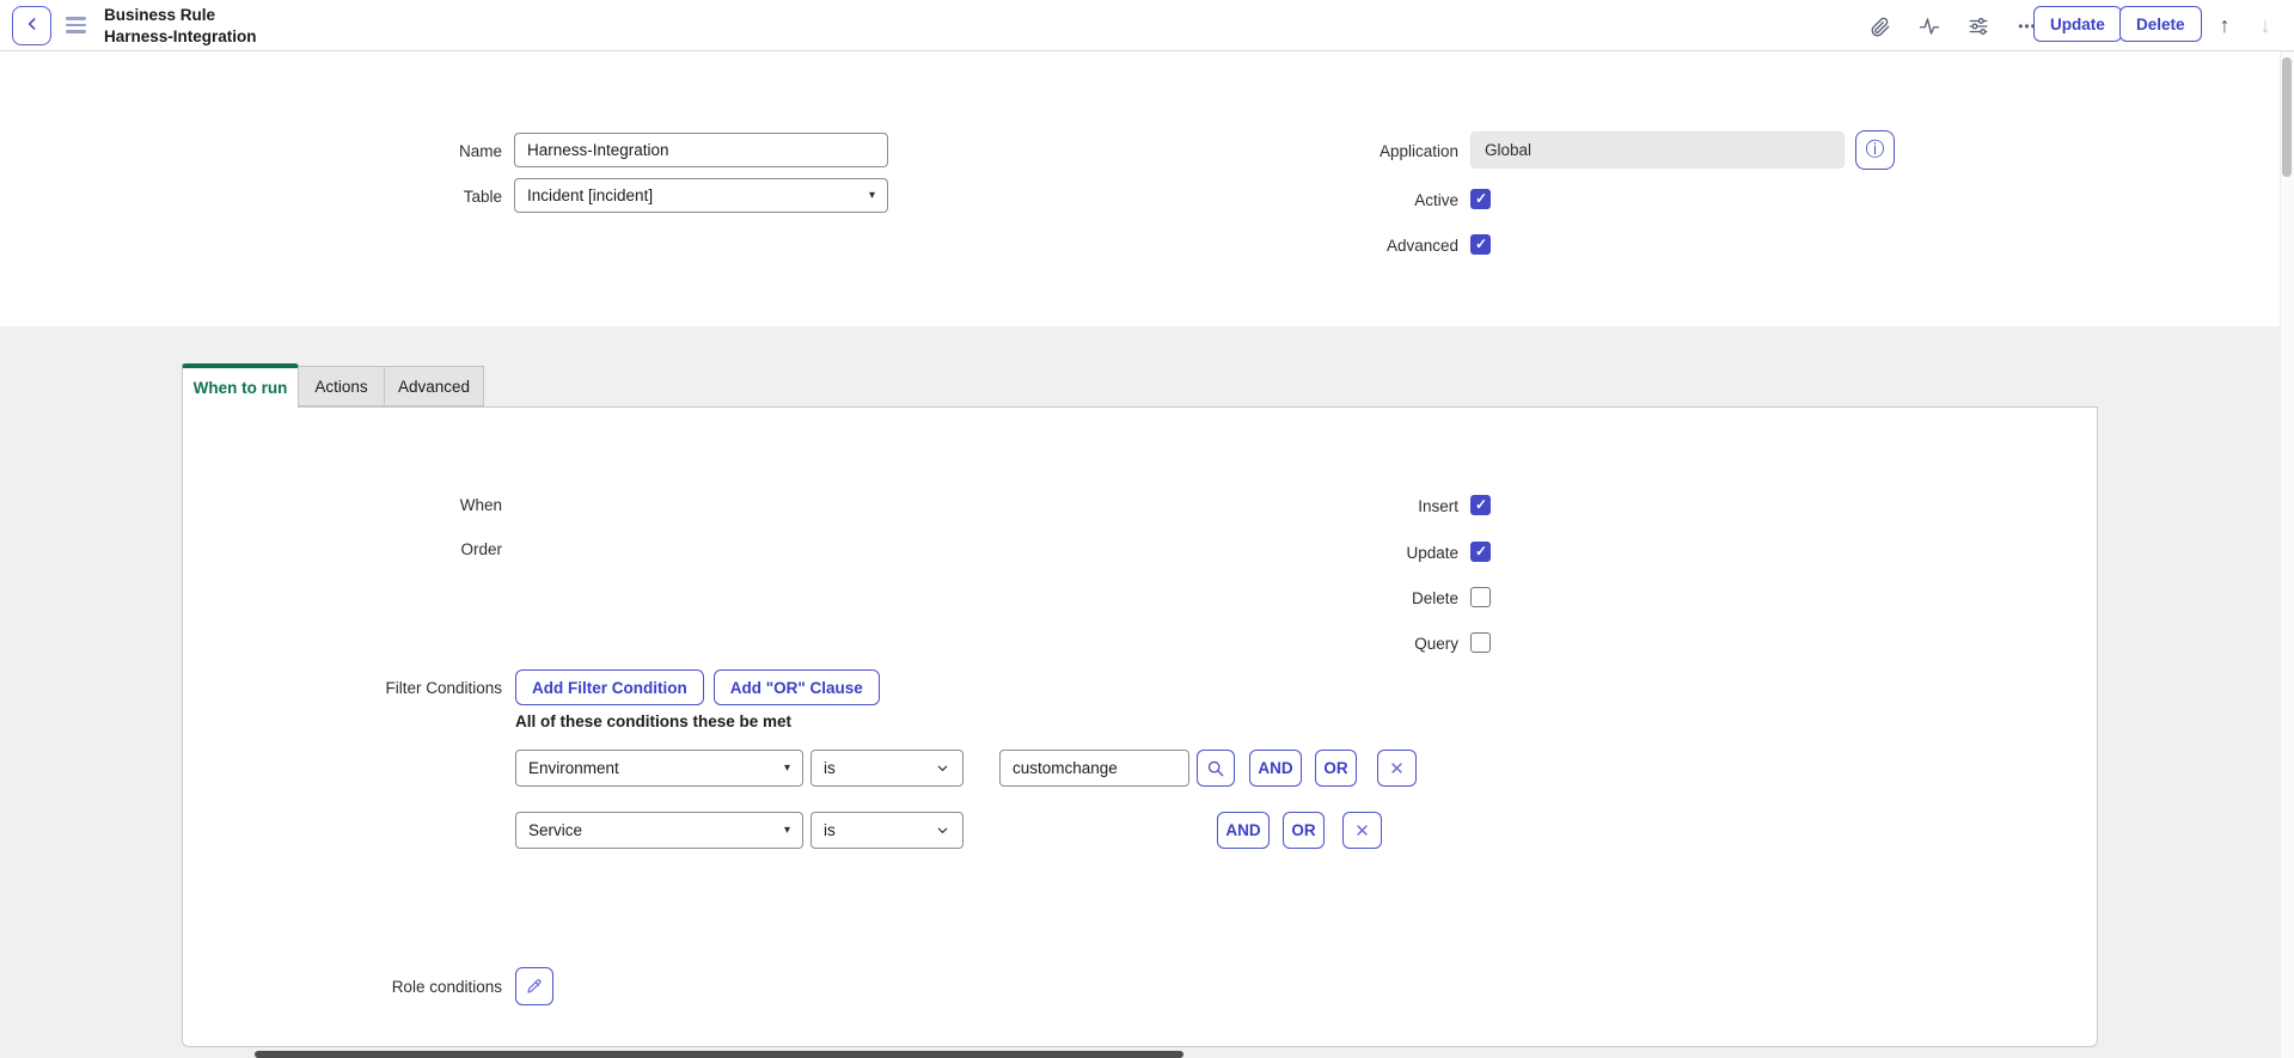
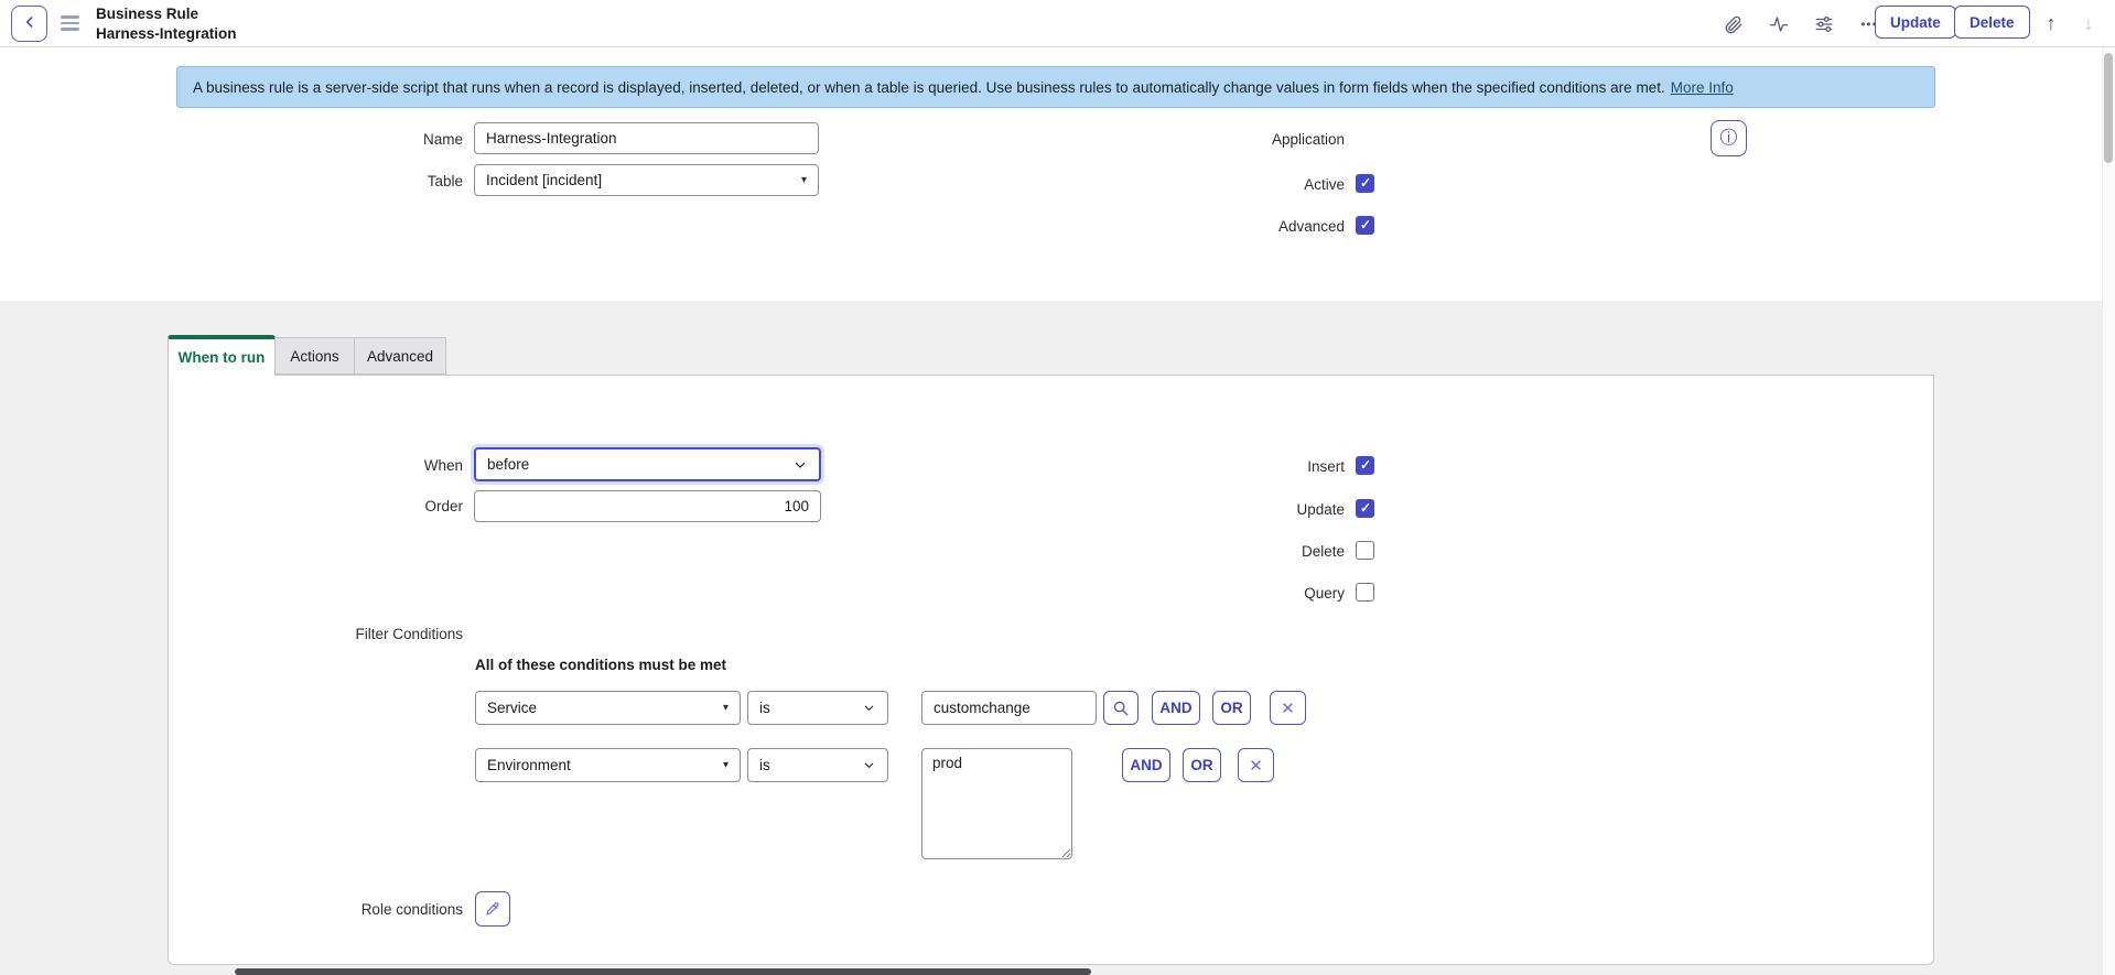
  Business Rule
  Harness-Integration
  Update
  Delete
  ↑
  ↓
+ A business rule is a server-side script that runs when a record is displayed, inserted, deleted, or when a table is queried. Use business rules to automatically change values in form fields when the specified conditions are met.
+ More Info
  Name
  Harness-Integration
  Table
  Incident [incident]
  ▾
  Application
- Global
  ⓘ
  Active
  Advanced
  When to run
  Actions
  Advanced
  When
+ before
  Order
+ 100
  Insert
  Update
  Delete
  Query
  Filter Conditions
- Add Filter Condition
- Add "OR" Clause
- All of these conditions these be met
+ All of these conditions must be met
- Environment
+ Service
  ▾
  is
  customchange
  AND
  OR
  ✕
- Service
+ Environment
  ▾
  is
+ prod
  AND
  OR
  ✕
  Role conditions
